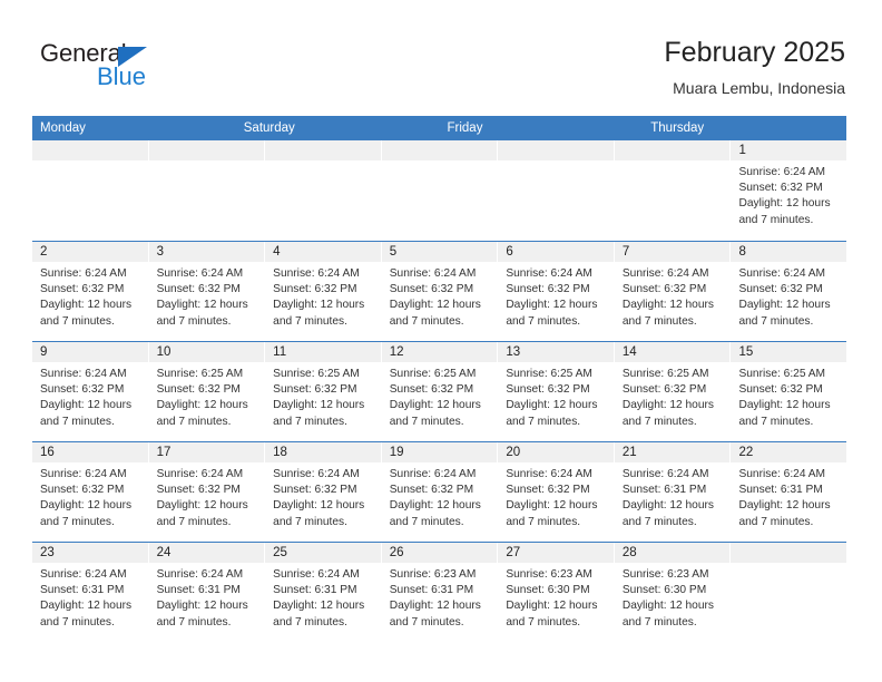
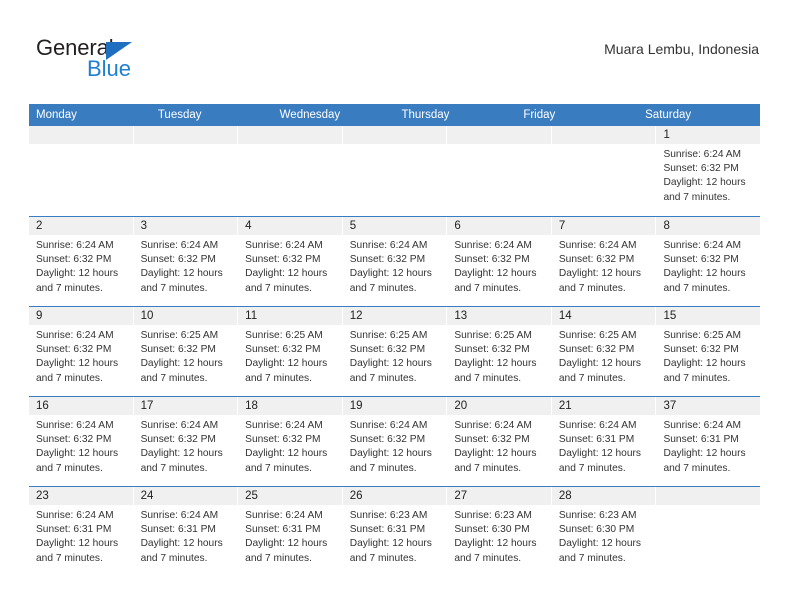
  General
  Blue
- February 2025
  Muara Lembu, Indonesia
  Monday
+ Tuesday
+ Wednesday
- Saturday
+ Thursday
  Friday
- Thursday
+ Saturday
  1
  Sunrise: 6:24 AM
  Sunset: 6:32 PM
  Daylight: 12 hours
  and 7 minutes.
  2
  Sunrise: 6:24 AM
  Sunset: 6:32 PM
  Daylight: 12 hours
  and 7 minutes.
  3
  Sunrise: 6:24 AM
  Sunset: 6:32 PM
  Daylight: 12 hours
  and 7 minutes.
  4
  Sunrise: 6:24 AM
  Sunset: 6:32 PM
  Daylight: 12 hours
  and 7 minutes.
  5
  Sunrise: 6:24 AM
  Sunset: 6:32 PM
  Daylight: 12 hours
  and 7 minutes.
  6
  Sunrise: 6:24 AM
  Sunset: 6:32 PM
  Daylight: 12 hours
  and 7 minutes.
  7
  Sunrise: 6:24 AM
  Sunset: 6:32 PM
  Daylight: 12 hours
  and 7 minutes.
  8
  Sunrise: 6:24 AM
  Sunset: 6:32 PM
  Daylight: 12 hours
  and 7 minutes.
  9
  Sunrise: 6:24 AM
  Sunset: 6:32 PM
  Daylight: 12 hours
  and 7 minutes.
  10
  Sunrise: 6:25 AM
  Sunset: 6:32 PM
  Daylight: 12 hours
  and 7 minutes.
  11
  Sunrise: 6:25 AM
  Sunset: 6:32 PM
  Daylight: 12 hours
  and 7 minutes.
  12
  Sunrise: 6:25 AM
  Sunset: 6:32 PM
  Daylight: 12 hours
  and 7 minutes.
  13
  Sunrise: 6:25 AM
  Sunset: 6:32 PM
  Daylight: 12 hours
  and 7 minutes.
  14
  Sunrise: 6:25 AM
  Sunset: 6:32 PM
  Daylight: 12 hours
  and 7 minutes.
  15
  Sunrise: 6:25 AM
  Sunset: 6:32 PM
  Daylight: 12 hours
  and 7 minutes.
  16
  Sunrise: 6:24 AM
  Sunset: 6:32 PM
  Daylight: 12 hours
  and 7 minutes.
  17
  Sunrise: 6:24 AM
  Sunset: 6:32 PM
  Daylight: 12 hours
  and 7 minutes.
  18
  Sunrise: 6:24 AM
  Sunset: 6:32 PM
  Daylight: 12 hours
  and 7 minutes.
  19
  Sunrise: 6:24 AM
  Sunset: 6:32 PM
  Daylight: 12 hours
  and 7 minutes.
  20
  Sunrise: 6:24 AM
  Sunset: 6:32 PM
  Daylight: 12 hours
  and 7 minutes.
  21
  Sunrise: 6:24 AM
  Sunset: 6:31 PM
  Daylight: 12 hours
  and 7 minutes.
- 22
+ 37
  Sunrise: 6:24 AM
  Sunset: 6:31 PM
  Daylight: 12 hours
  and 7 minutes.
  23
  Sunrise: 6:24 AM
  Sunset: 6:31 PM
  Daylight: 12 hours
  and 7 minutes.
  24
  Sunrise: 6:24 AM
  Sunset: 6:31 PM
  Daylight: 12 hours
  and 7 minutes.
  25
  Sunrise: 6:24 AM
  Sunset: 6:31 PM
  Daylight: 12 hours
  and 7 minutes.
  26
  Sunrise: 6:23 AM
  Sunset: 6:31 PM
  Daylight: 12 hours
  and 7 minutes.
  27
  Sunrise: 6:23 AM
  Sunset: 6:30 PM
  Daylight: 12 hours
  and 7 minutes.
  28
  Sunrise: 6:23 AM
  Sunset: 6:30 PM
  Daylight: 12 hours
  and 7 minutes.
